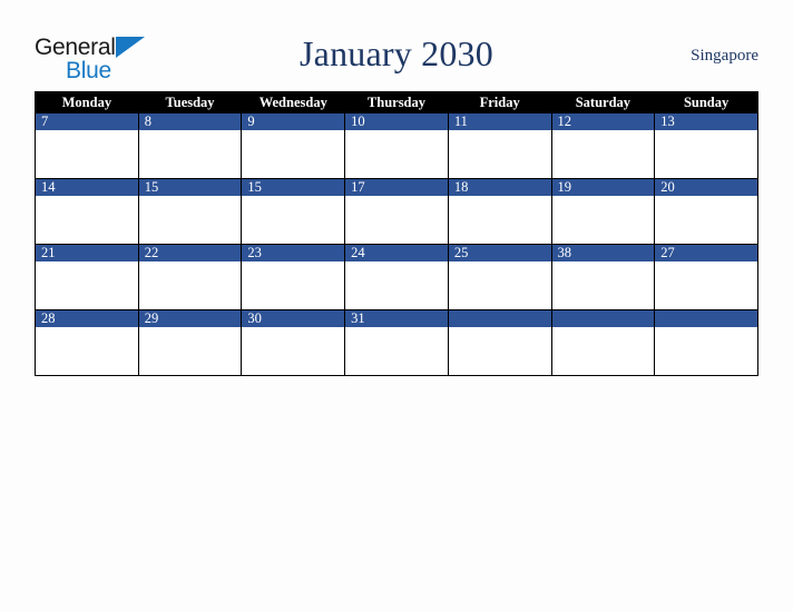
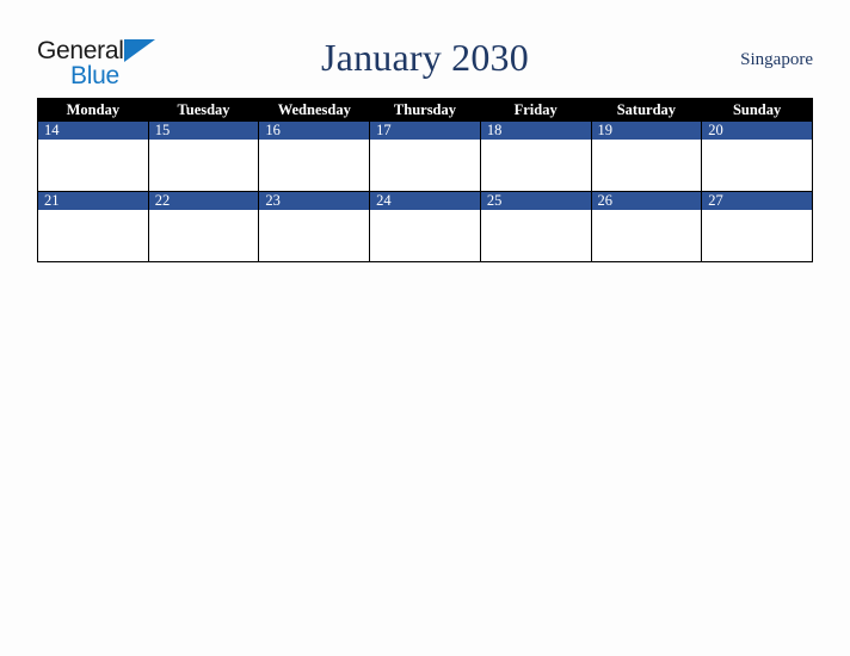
  General
  Blue
  January 2030
  Singapore
  Monday	Tuesday	Wednesday	Thursday	Friday	Saturday	Sunday
- 7	8	9	10	11	12	13
- 14	15	15	17	18	19	20
+ 14	15	16	17	18	19	20
- 21	22	23	24	25	38	27
+ 21	22	23	24	25	26	27
- 28	29	30	31
